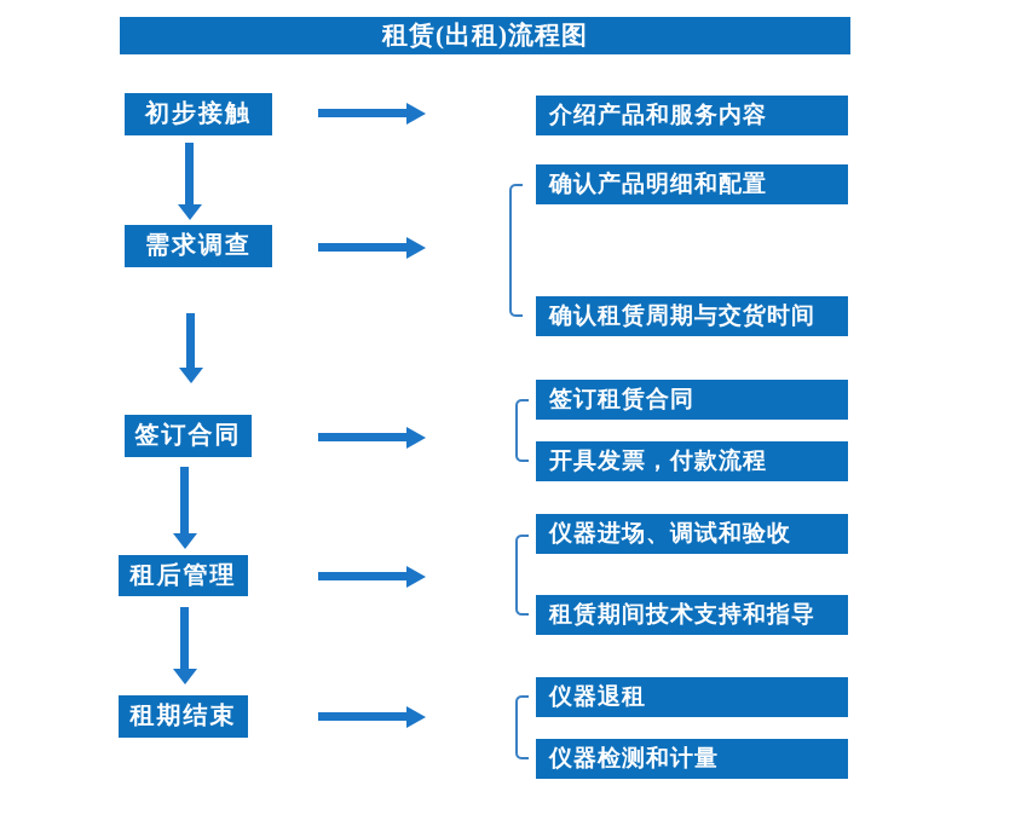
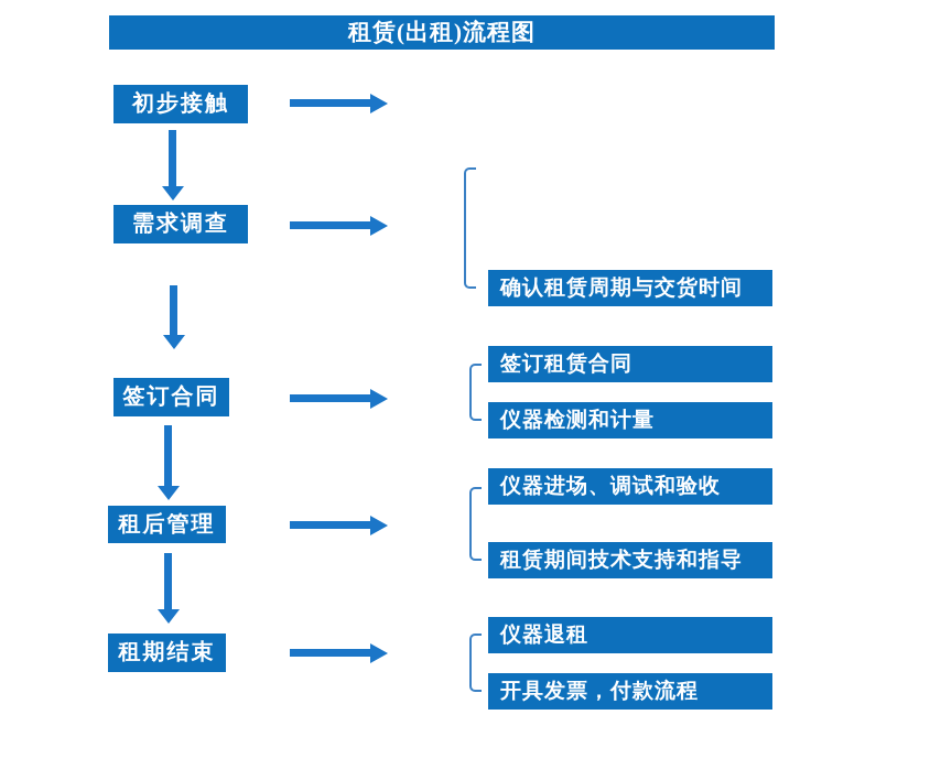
  租赁(出租)流程图
  初步接触
  需求调查
  签订合同
  租后管理
  租期结束
- 介绍产品和服务内容
- 确认产品明细和配置
  确认租赁周期与交货时间
  签订租赁合同
- 开具发票，付款流程
+ 仪器检测和计量
  仪器进场、调试和验收
  租赁期间技术支持和指导
  仪器退租
- 仪器检测和计量
+ 开具发票，付款流程
